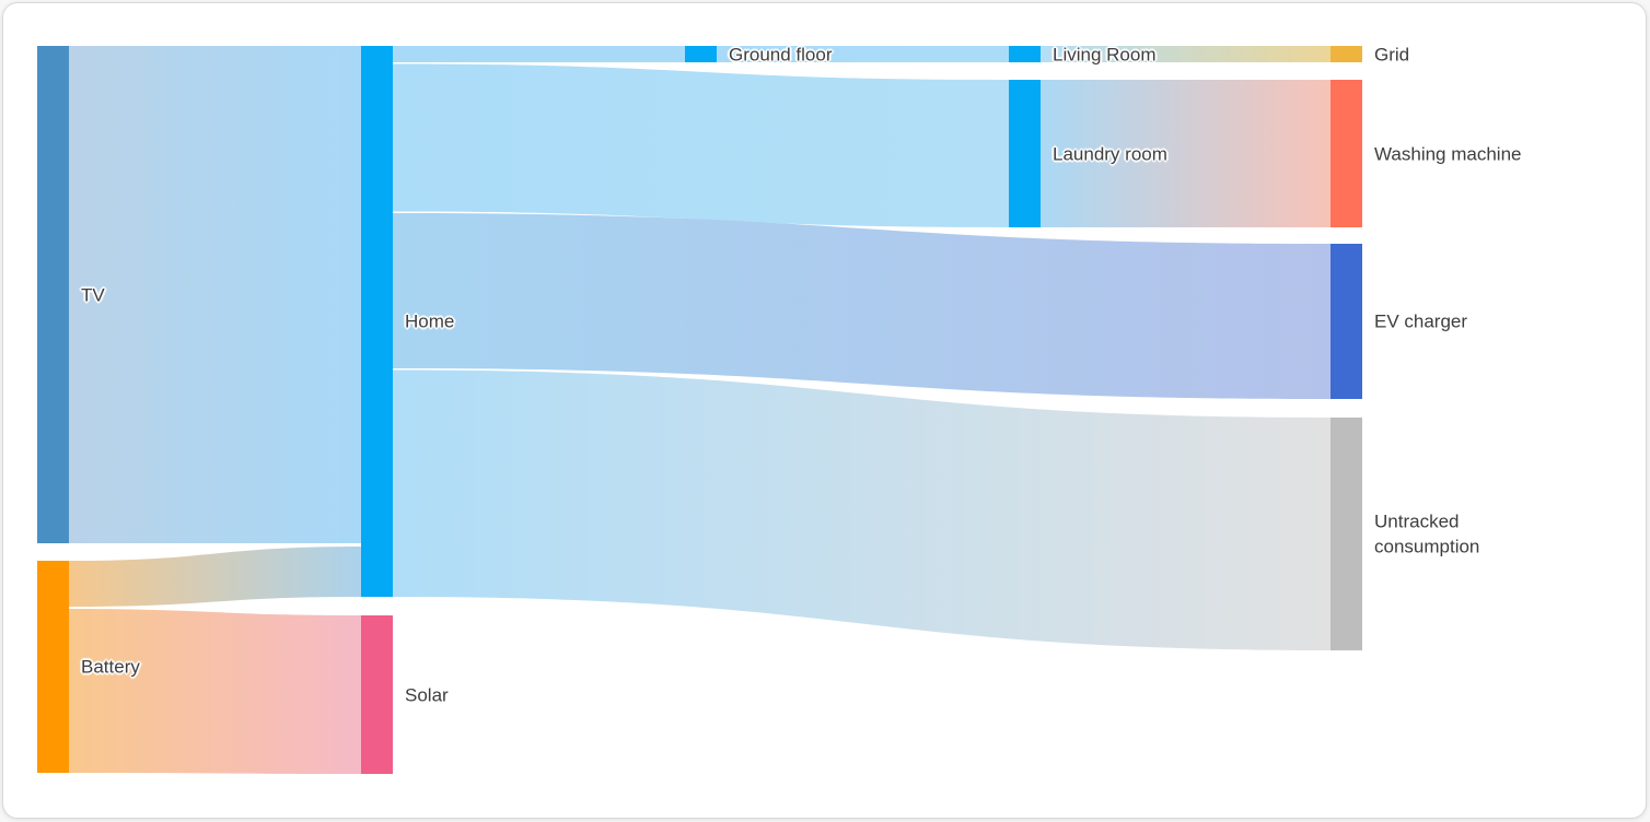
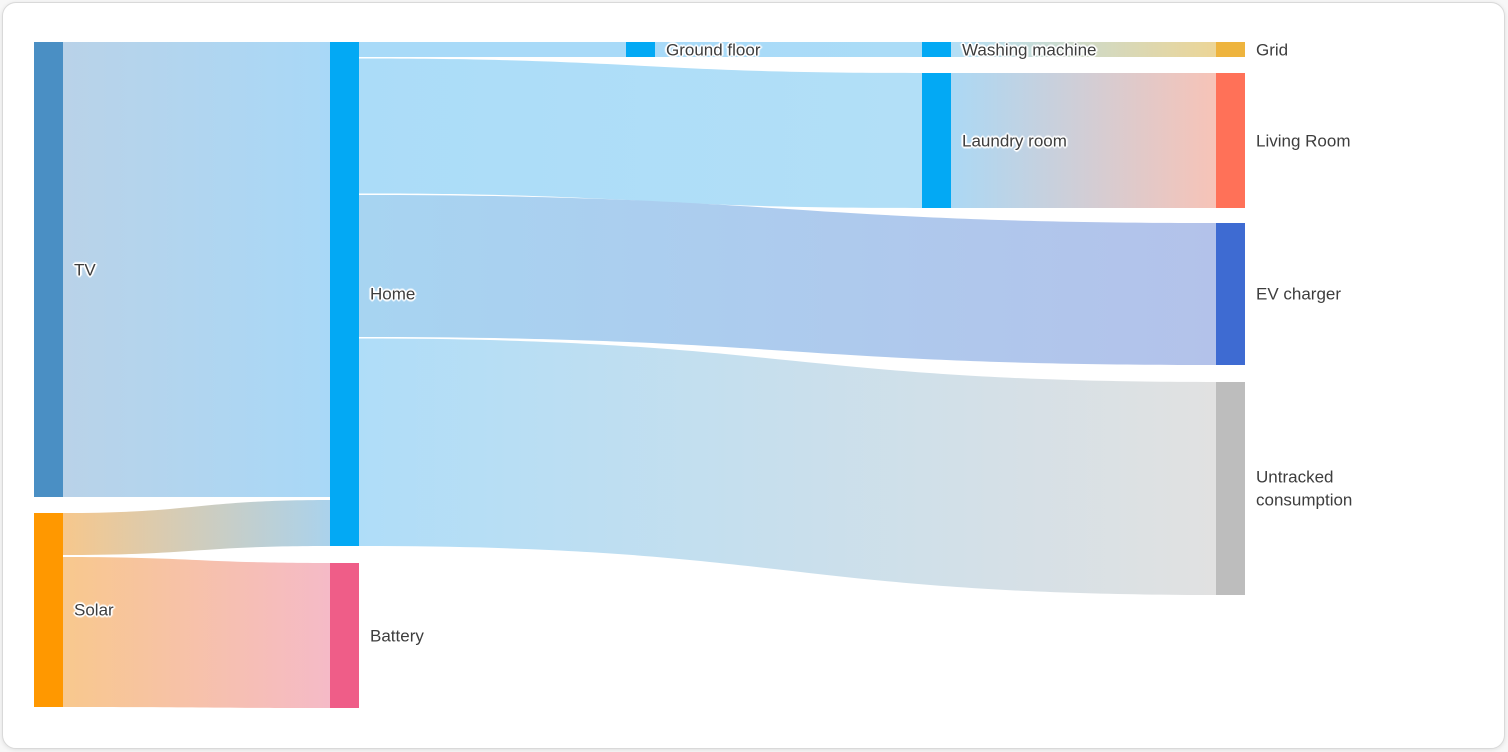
  TV
- Battery
+ Solar
  Home
- Solar
+ Battery
  Ground floor
- Living Room
+ Washing machine
  Laundry room
  Grid
- Washing machine
+ Living Room
  EV charger
  Untracked consumption
